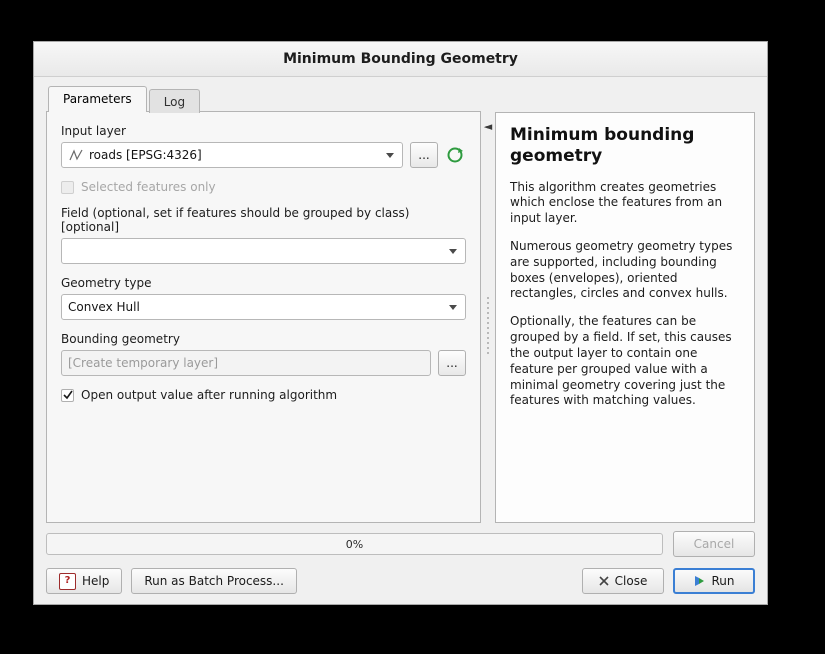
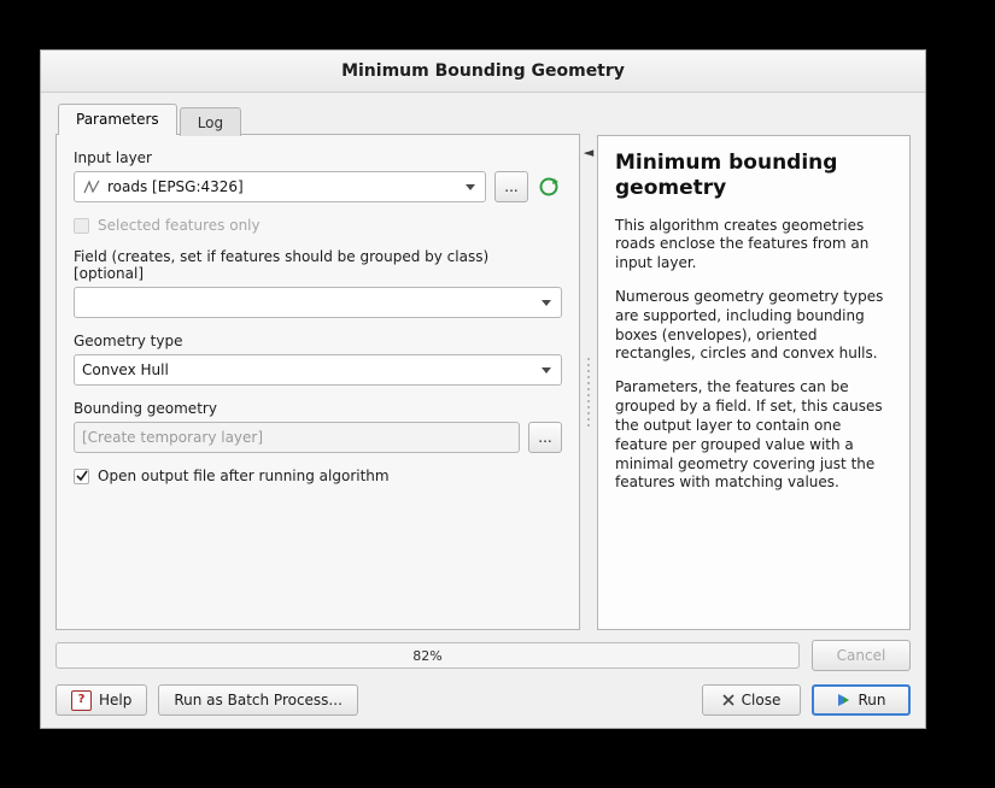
  Minimum Bounding Geometry
  Parameters
  Log
  Input layer
  roads [EPSG:4326]
  ...
  Selected features only
- Field (optional, set if features should be grouped by class) [optional]
+ Field (creates, set if features should be grouped by class) [optional]
  Geometry type
  Convex Hull
  Bounding geometry
  [Create temporary layer]
  ...
- Open output value after running algorithm
+ Open output file after running algorithm
  ◄
  Minimum bounding geometry
- This algorithm creates geometries which enclose the features from an input layer.
+ This algorithm creates geometries roads enclose the features from an input layer.
  Numerous geometry geometry types are supported, including bounding boxes (envelopes), oriented rectangles, circles and convex hulls.
- Optionally, the features can be grouped by a field. If set, this causes the output layer to contain one feature per grouped value with a minimal geometry covering just the features with matching values.
+ Parameters, the features can be grouped by a field. If set, this causes the output layer to contain one feature per grouped value with a minimal geometry covering just the features with matching values.
- 0%
+ 82%
  Cancel
  ?
  Help
  Run as Batch Process...
  Close
  Run
